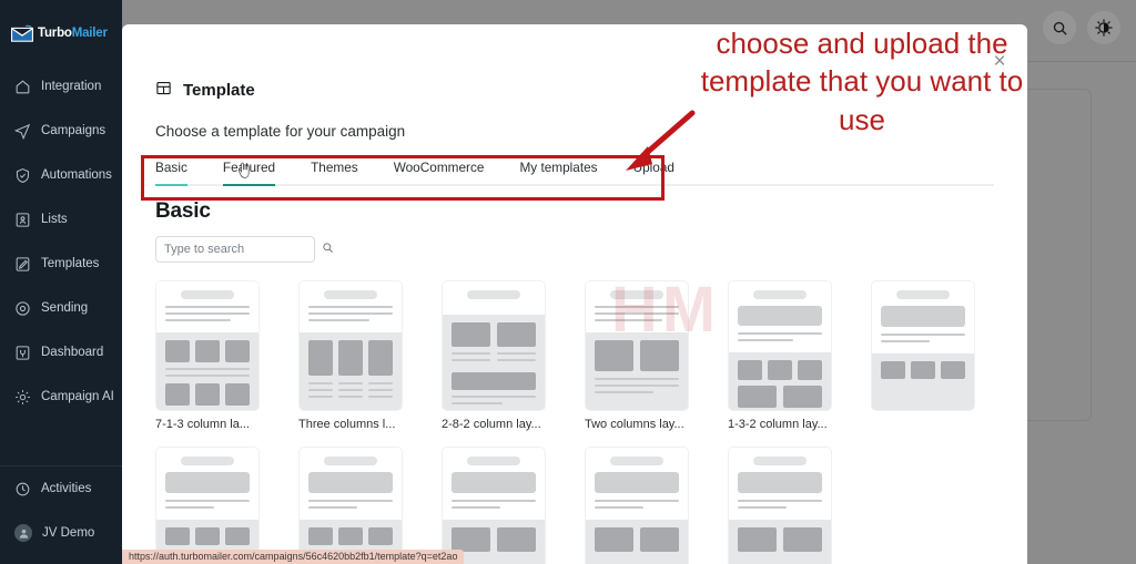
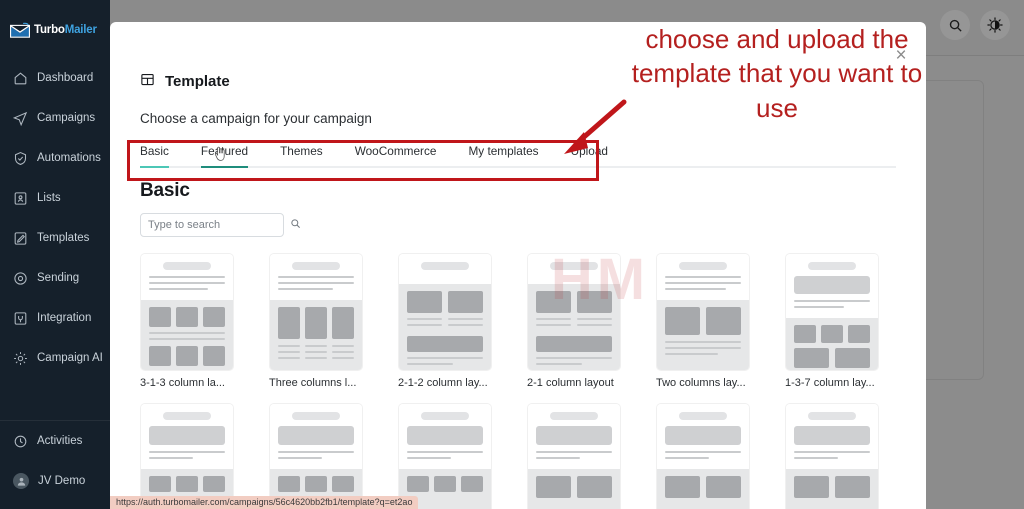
  TurboMailer
- Integration
+ Dashboard
  Campaigns
  Automations
  Lists
  Templates
  Sending
- Dashboard
+ Integration
  Campaign AI
  Activities
  JV Demo
  ×
  Template
- Choose a template for your campaign
+ Choose a campaign for your campaign
  Basic
  Feured
  Themes
  WooCommerce
  My templates
  pload
  Basic
  Type to search
  HM
- 7-1-3 column la...
+ 3-1-3 column la...
  Three columns l...
- 2-8-2 column lay...
+ 2-1-2 column lay...
+ 2-1 column layout
  Two columns lay...
- 1-3-2 column lay...
+ 1-3-7 column lay...
  choose and upload the template that you want to use
  https://auth.turbomailer.com/campaigns/56c4620bb2fb1/template?q=et2ao
